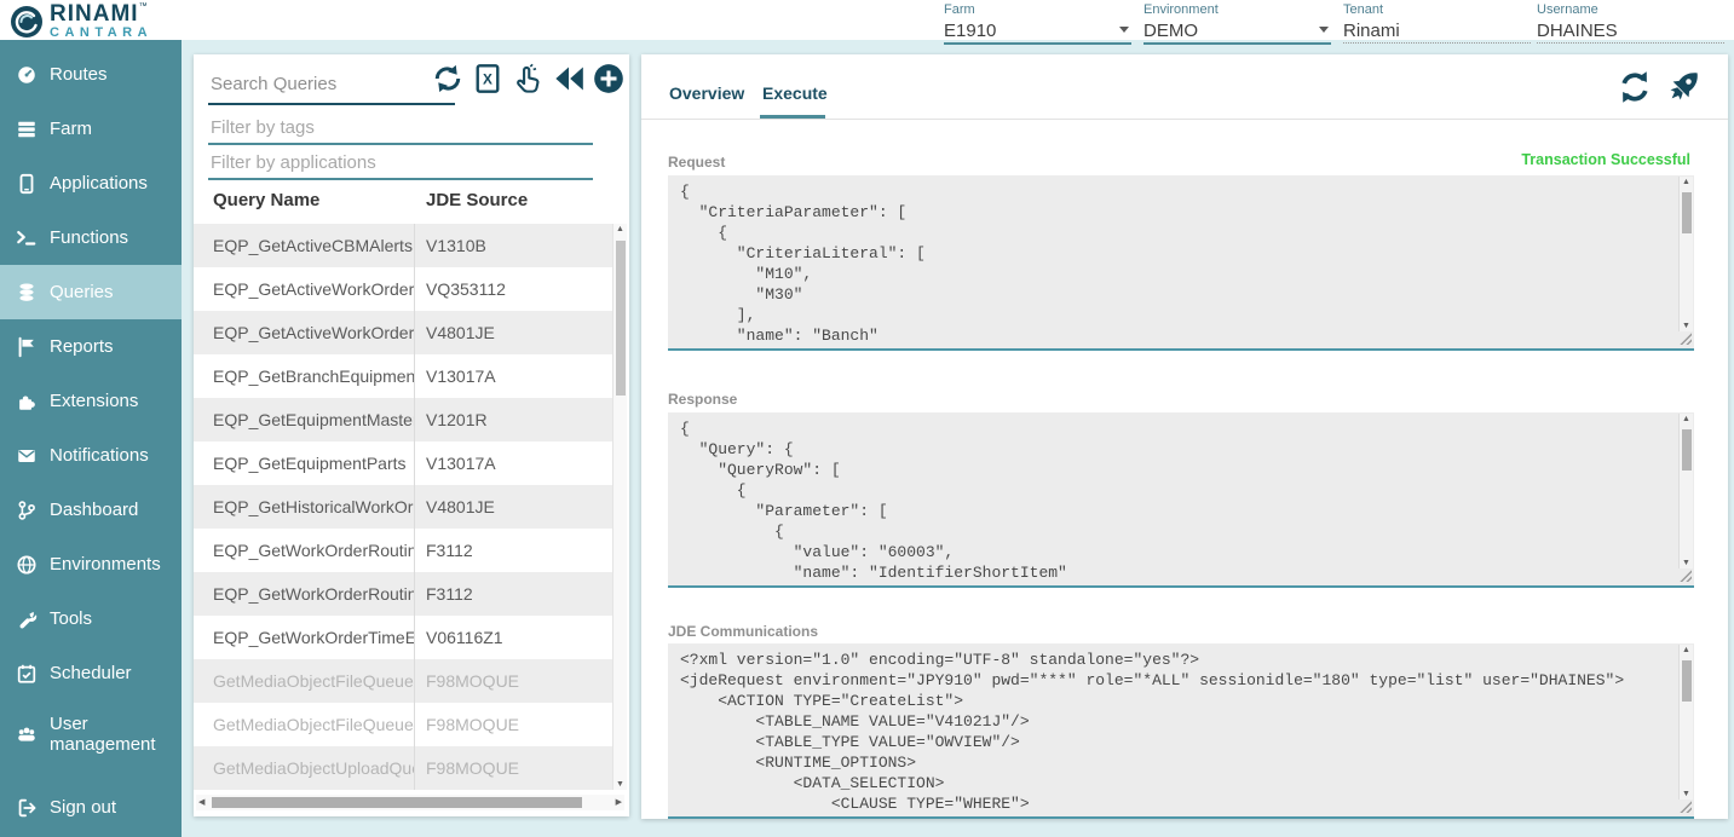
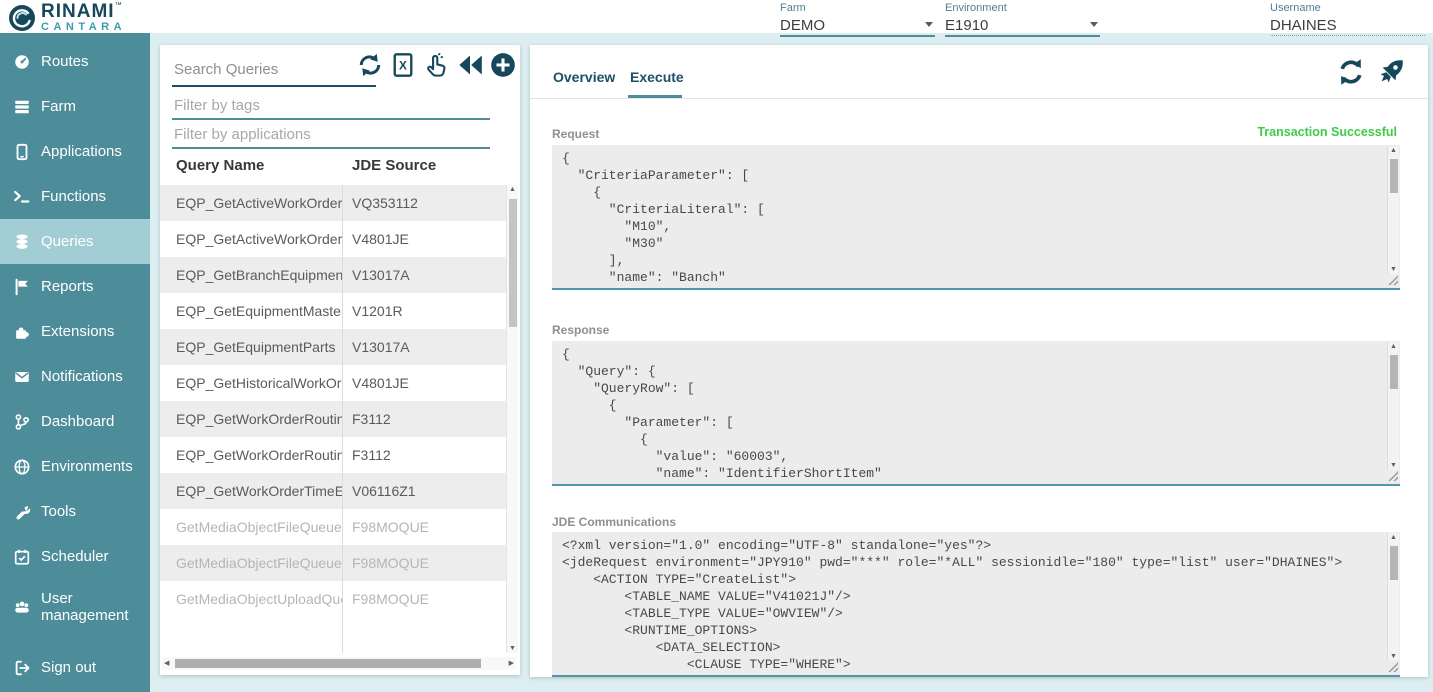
  RINAMI
  CANTARA
  Farm
- E1910
+ DEMO
  Environment
- DEMO
+ E1910
- Tenant
- Rinami
  Username
  DHAINES
  Routes
  Farm
  Applications
  Functions
  Queries
  Reports
  Extensions
  Notifications
  Dashboard
  Environments
  Tools
  Scheduler
  User management
  Sign out
  Search Queries
  X
  Filter by tags
  Filter by applications
  Query Name
  JDE Source
- EQP_GetActiveCBMAlerts
- V1310B
  EQP_GetActiveWorkOrder
  VQ353112
  EQP_GetActiveWorkOrder
  V4801JE
  EQP_GetBranchEquipmen
  V13017A
  EQP_GetEquipmentMaste
  V1201R
  EQP_GetEquipmentParts
  V13017A
  EQP_GetHistoricalWorkOr
  V4801JE
  EQP_GetWorkOrderRoutin
  F3112
  EQP_GetWorkOrderRoutin
  F3112
  EQP_GetWorkOrderTimeE
  V06116Z1
  GetMediaObjectFileQueue
  F98MOQUE
  GetMediaObjectFileQueue
  F98MOQUE
  GetMediaObjectUploadQu
  F98MOQUE
  Overview
  Execute
  Request
  Transaction Successful
  {
  "CriteriaParameter": [
  {
  "CriteriaLiteral": [
  "M10",
  "M30"
  ],
  "name": "Banch"
  Response
  {
  "Query": {
  "QueryRow": [
  {
  "Parameter": [
  {
  "value": "60003",
  "name": "IdentifierShortItem"
  JDE Communications
  <?xml version="1.0" encoding="UTF-8" standalone="yes"?>
  <jdeRequest environment="JPY910" pwd="***" role="*ALL" sessionidle="180" type="list" user="DHAINES">
  <ACTION TYPE="CreateList">
  <TABLE_NAME VALUE="V41021J"/>
  <TABLE_TYPE VALUE="OWVIEW"/>
  <RUNTIME_OPTIONS>
  <DATA_SELECTION>
  <CLAUSE TYPE="WHERE">
